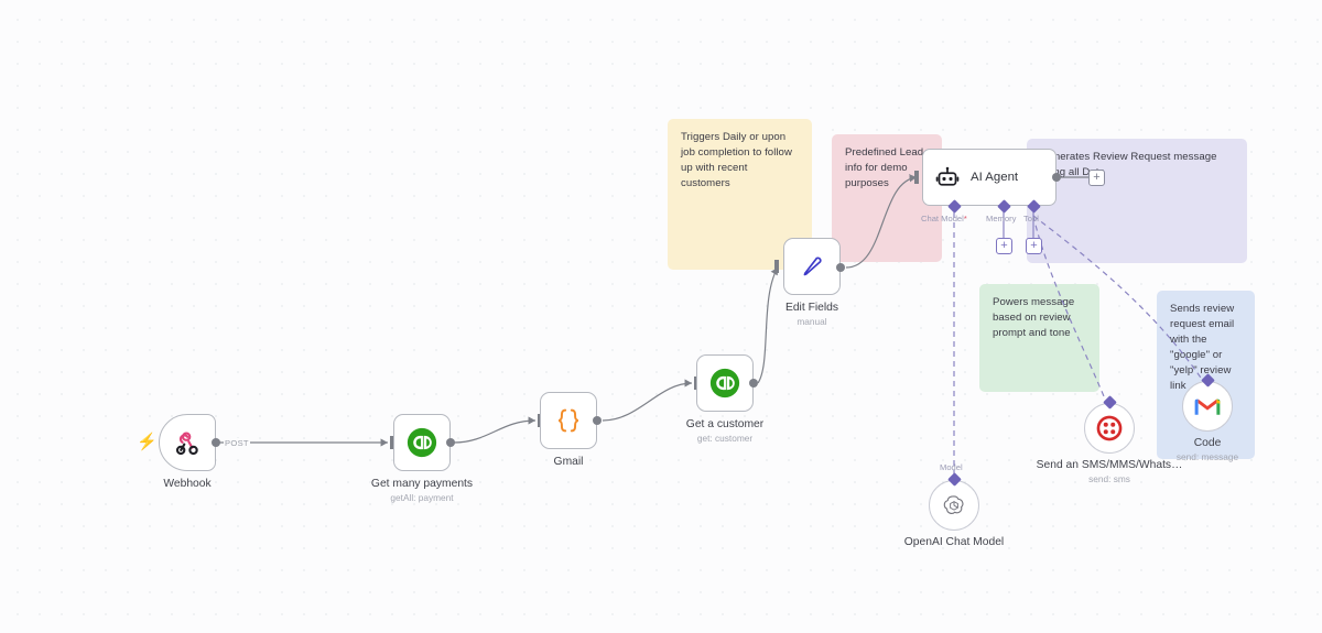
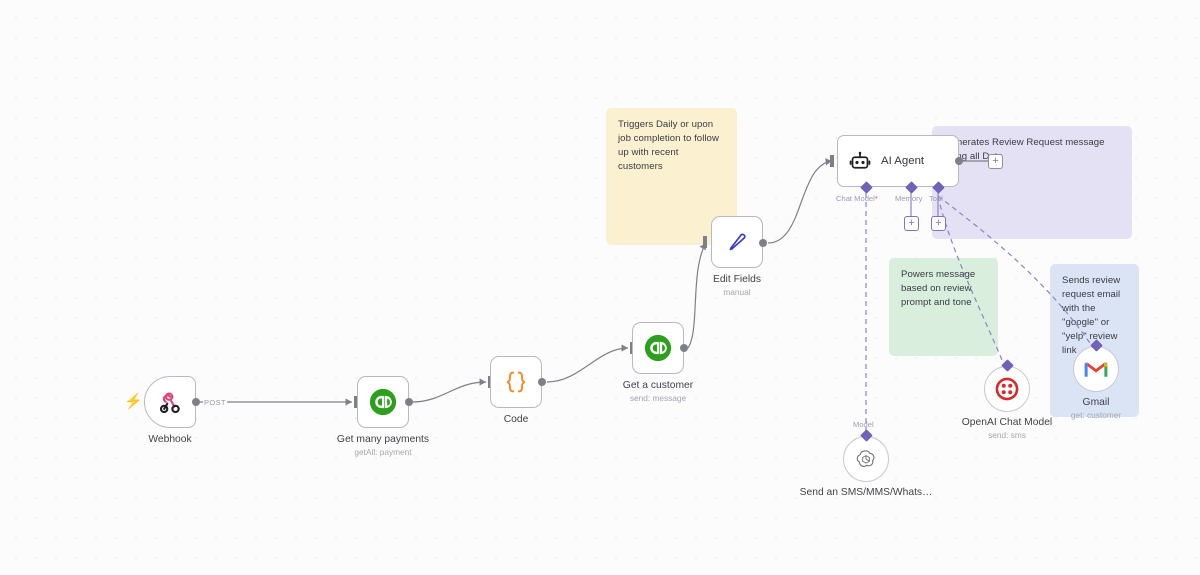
  Triggers Daily or upon job completion to follow up with recent customers
- Predefined Lead info for demo purposes
  nerates Review Request message g all D
  Powers message based on review prompt and tone
  Sends review request email with the "google" or "yelp" review link
  Webhook
  ⚡
  POST
  Get many payments
  getAll: payment
- Gmail
+ Code
  Get a customer
- get: customer
+ send: message
  Edit Fields
  manual
  AI Agent
  +
  Chat Model*
  Memory
  +
  Tool
  +
- OpenAI Chat Model
+ Send an SMS/MMS/Whats…
  Model
- Send an SMS/MMS/Whats…
+ OpenAI Chat Model
  send: sms
- Code
+ Gmail
- send: message
+ get: customer
